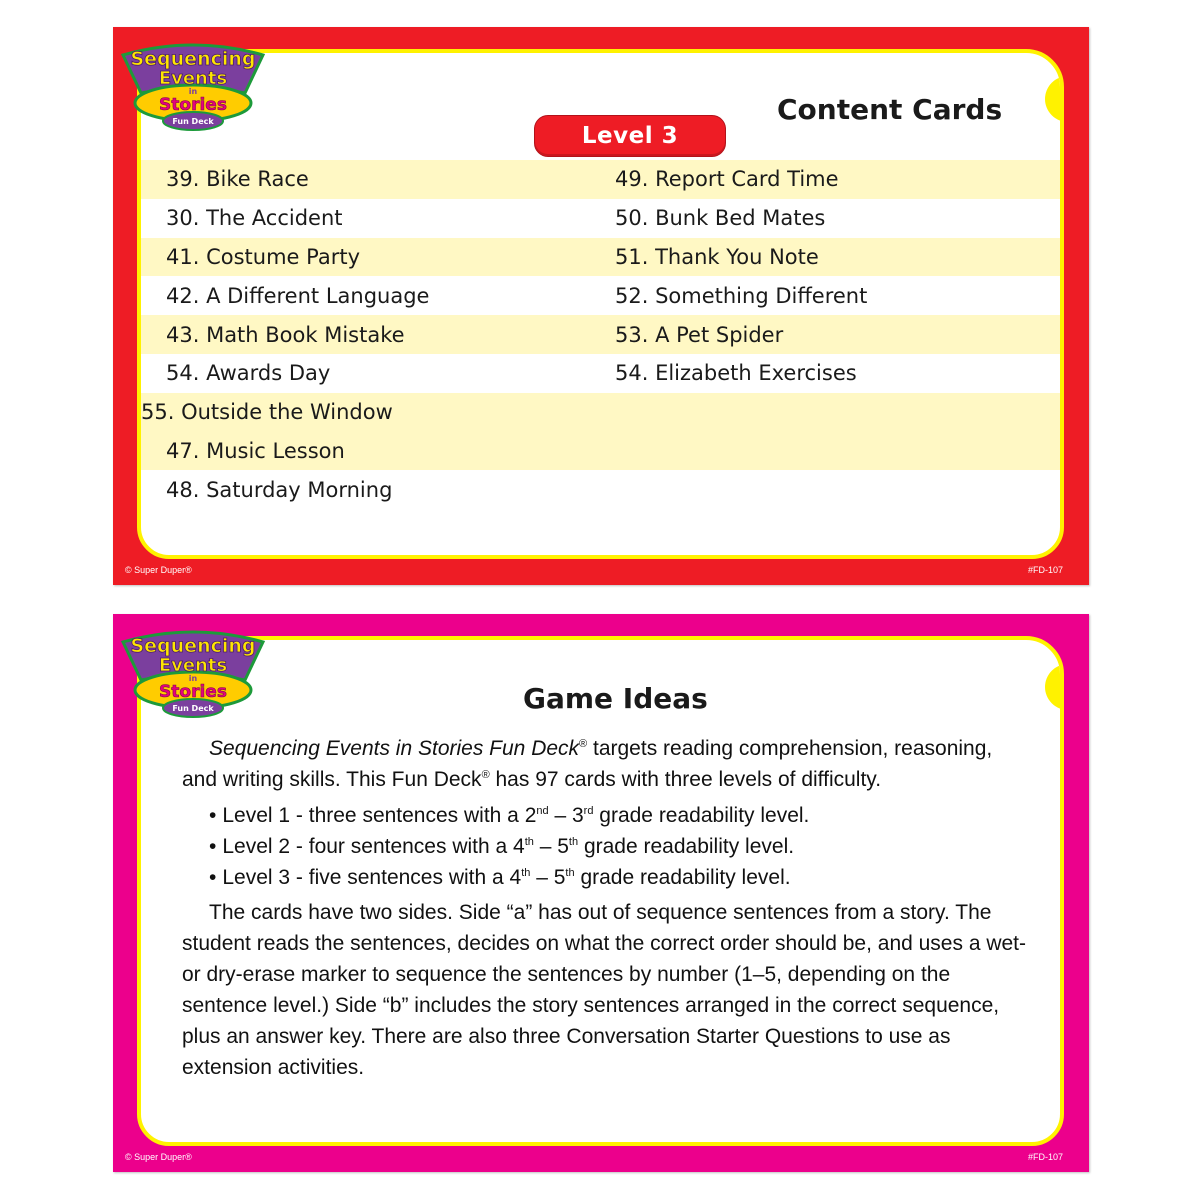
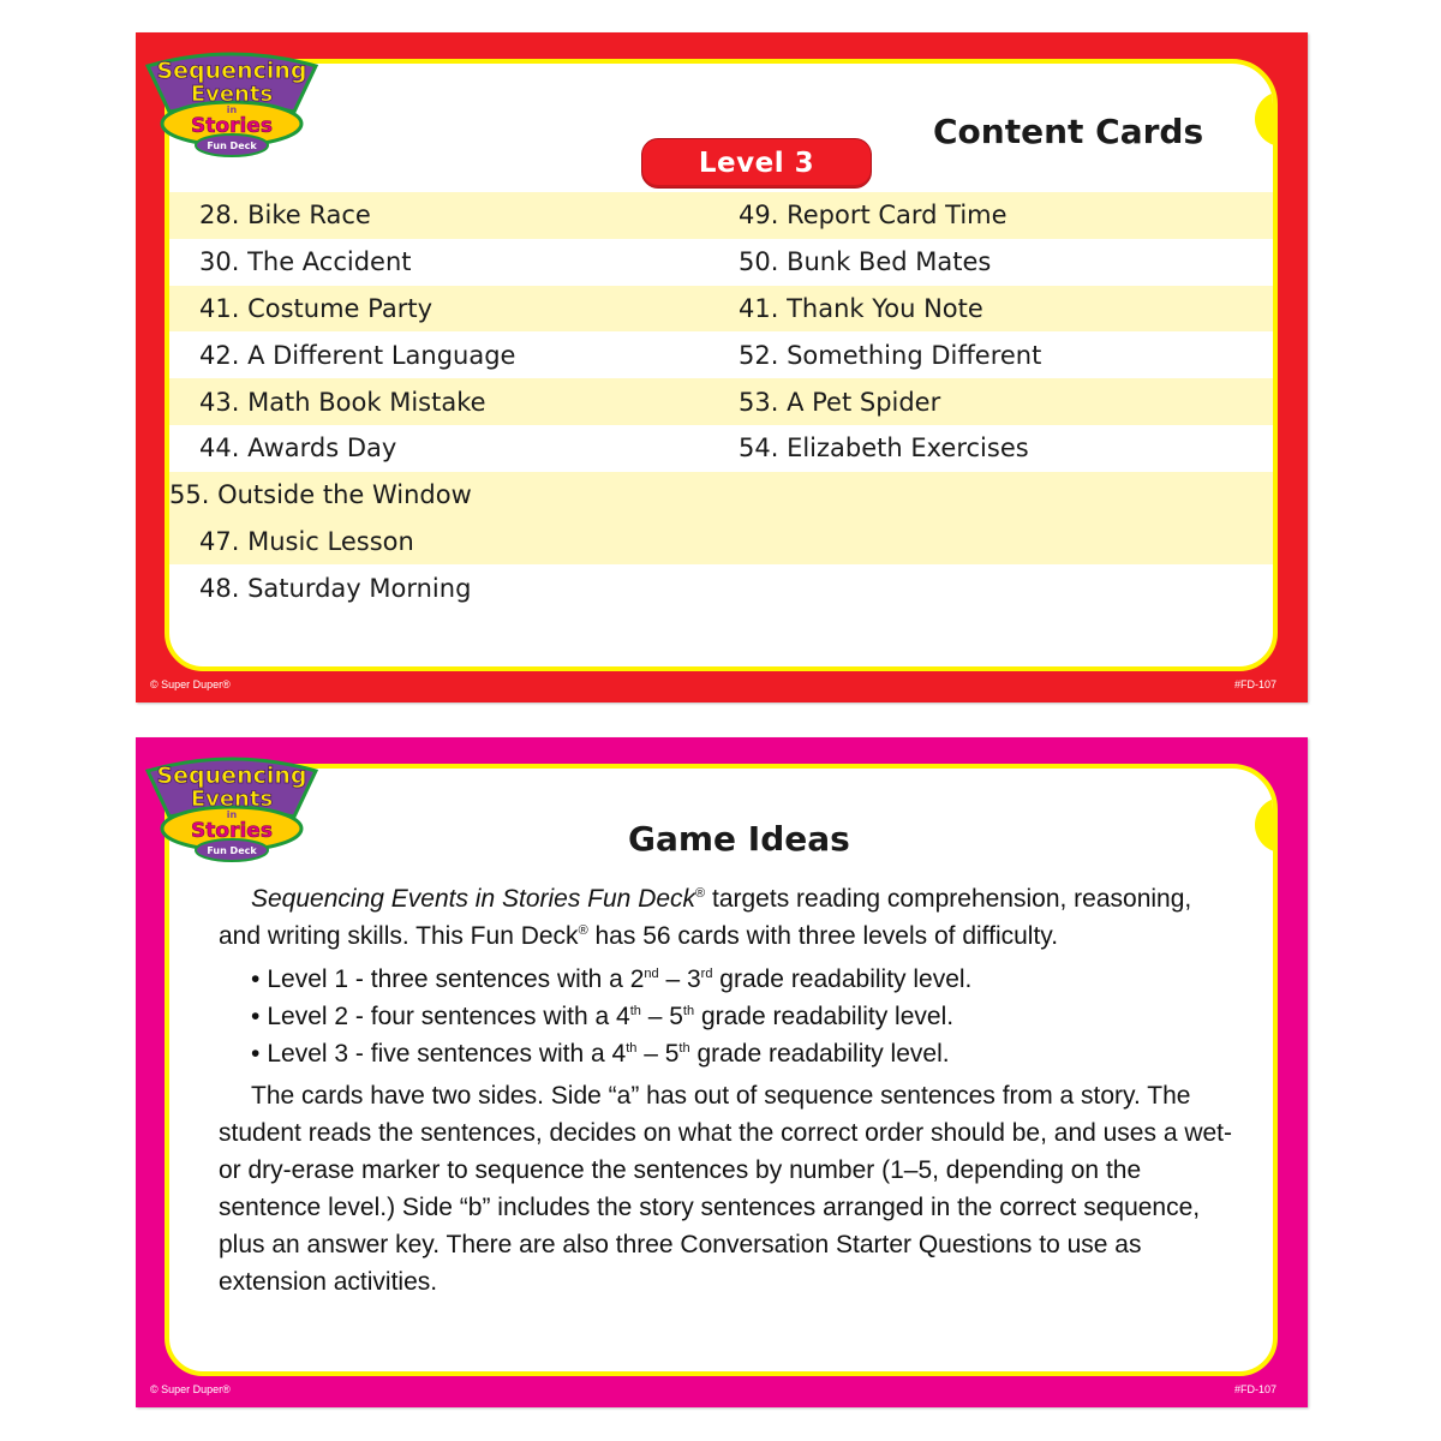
  Level 3
  Content Cards
- 39. Bike Race
+ 28. Bike Race
  49. Report Card Time
  30. The Accident
  50. Bunk Bed Mates
  41. Costume Party
- 51. Thank You Note
+ 41. Thank You Note
  42. A Different Language
  52. Something Different
  43. Math Book Mistake
  53. A Pet Spider
- 54. Awards Day
+ 44. Awards Day
  54. Elizabeth Exercises
  55. Outside the Window
  47. Music Lesson
  48. Saturday Morning
  Sequencing
  Events
  in
  Stories
  Fun Deck
  © Super Duper®
  #FD-107
  Game Ideas
- Sequencing Events in Stories Fun Deck® targets reading comprehension, reasoning, and writing skills. This Fun Deck® has 97 cards with three levels of difficulty.
+ Sequencing Events in Stories Fun Deck® targets reading comprehension, reasoning, and writing skills. This Fun Deck® has 56 cards with three levels of difficulty.
  Level 1 - three sentences with a 2nd – 3rd grade readability level.
  Level 2 - four sentences with a 4th – 5th grade readability level.
  Level 3 - five sentences with a 4th – 5th grade readability level.
  The cards have two sides. Side “a” has out of sequence sentences from a story. The student reads the sentences, decides on what the correct order should be, and uses a wet- or dry-erase marker to sequence the sentences by number (1–5, depending on the sentence level.) Side “b” includes the story sentences arranged in the correct sequence, plus an answer key. There are also three Conversation Starter Questions to use as extension activities.
  Sequencing
  Events
  in
  Stories
  Fun Deck
  © Super Duper®
  #FD-107
